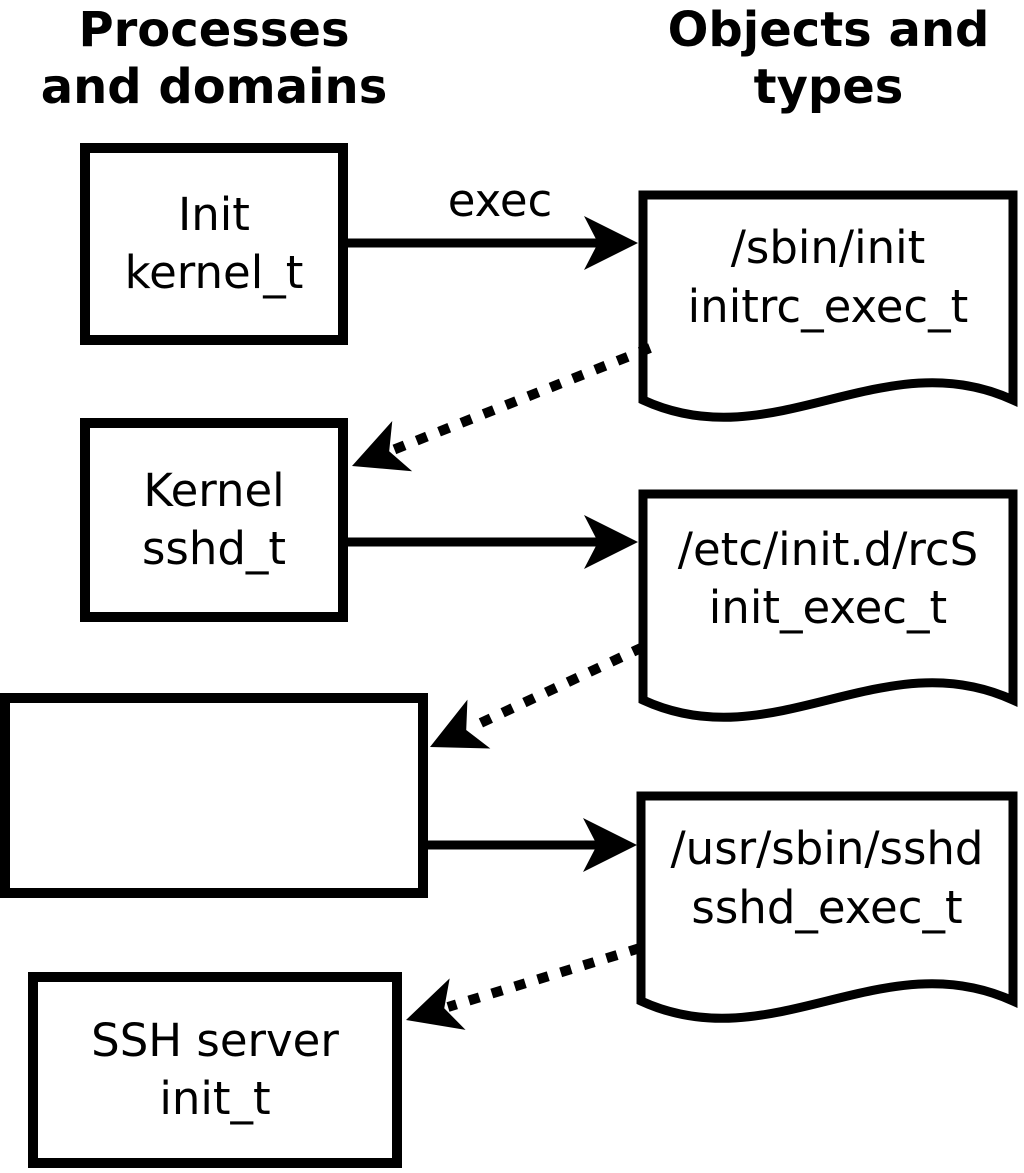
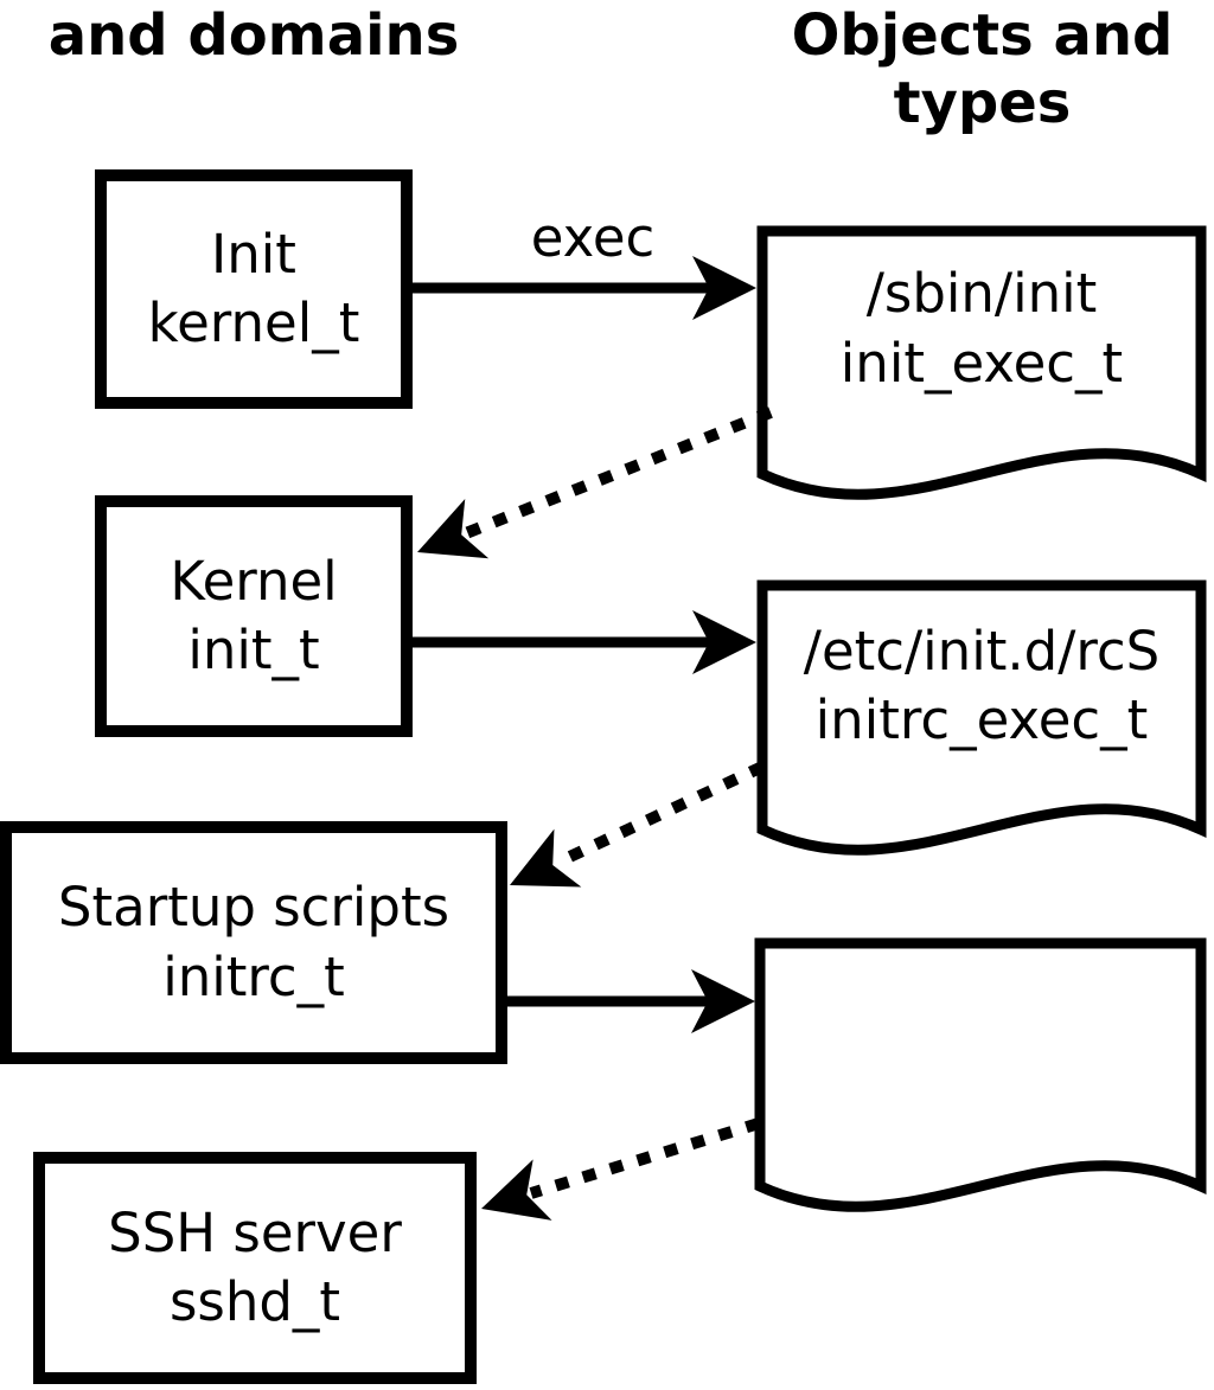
- Processes
  and domains
  Objects and
  types
  Init
  kernel_t
  Kernel
- sshd_t
+ init_t
+ Startup scripts
+ initrc_t
  SSH server
- init_t
+ sshd_t
  /sbin/init
- initrc_exec_t
+ init_exec_t
  /etc/init.d/rcS
- init_exec_t
+ initrc_exec_t
- /usr/sbin/sshd
- sshd_exec_t
  exec
